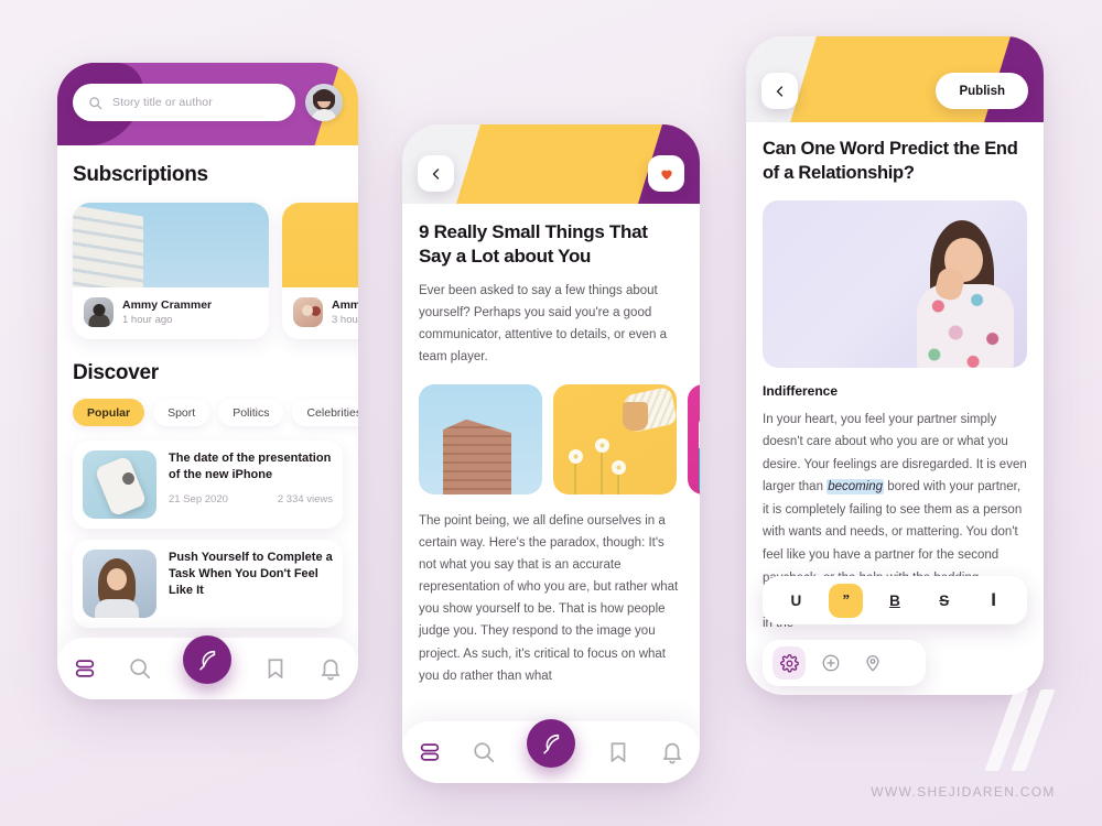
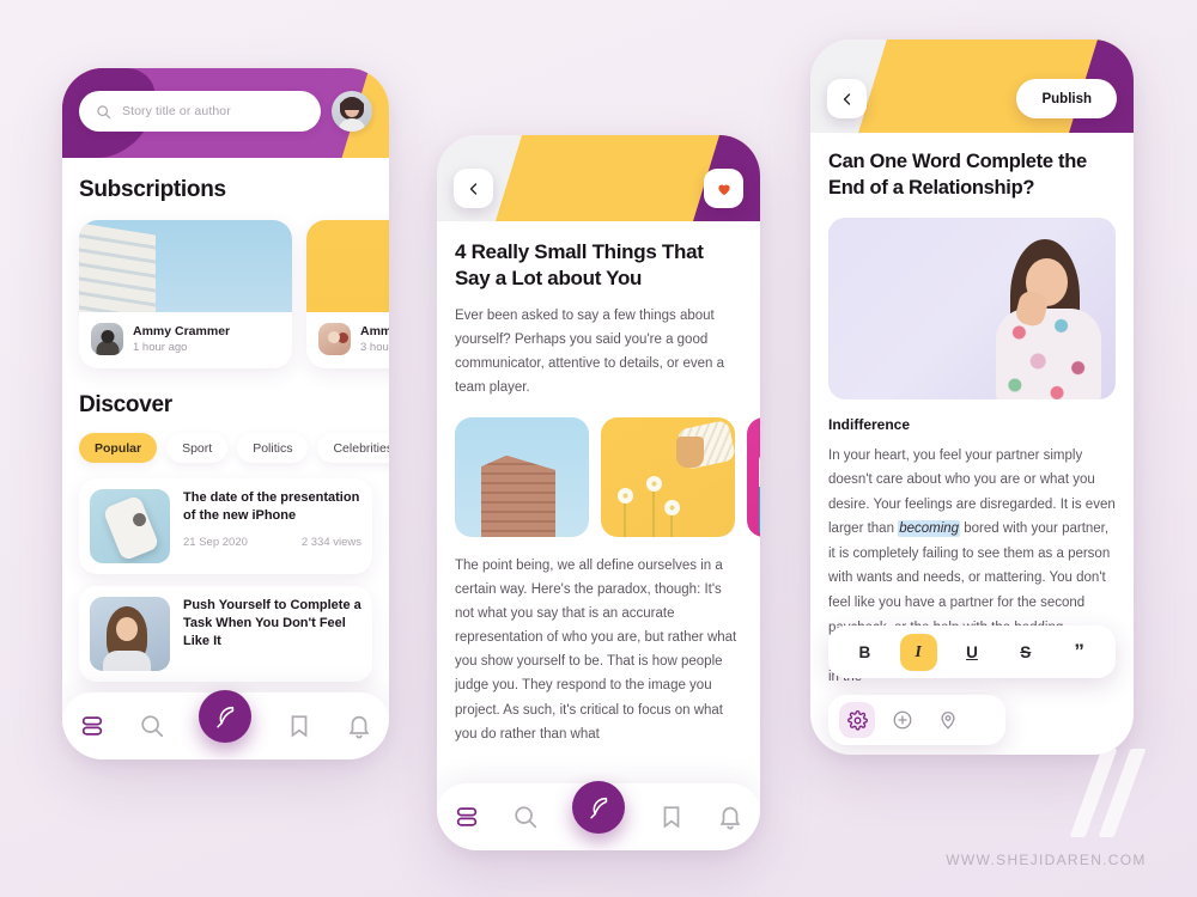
  Story title or author
  Subscriptions
  Ammy Crammer
  1 hour ago
  Amm
  3 hou
  Discover
  Popular
  Sport
  Politics
  Celebritie
  The date of the presentation of the new iPhone
  21 Sep 2020
  2 334 views
  Push Yourself to Complete a Task When You Don't Feel Like It
- 9 Really Small Things That Say a Lot about You
+ 4 Really Small Things That Say a Lot about You
  Ever been asked to say a few things about yourself? Perhaps you said you're a good communicator, attentive to details, or even a team player.
  The point being, we all define ourselves in a certain way. Here's the paradox, though: It's not what you say that is an accurate representation of who you are, but rather what you show yourself to be. That is how people judge you. They respond to the image you project. As such, it's critical to focus on what you do rather than what
  Publish
- Can One Word Predict the End of a Relationship?
+ Can One Word Complete the End of a Relationship?
  Indifference
  In your heart, you feel your partner simply doesn't care about who you are or what you desire. Your feelings are disregarded. It is even larger than becoming bored with your partner, it is completely failing to see them as a person with wants and needs, or mattering. You don't feel like you have a partner for the second p in
- U
+ B
- ”
+ I
- B
+ U
  S
- I
+ ”
  WWW.SHEJIDAREN.COM
